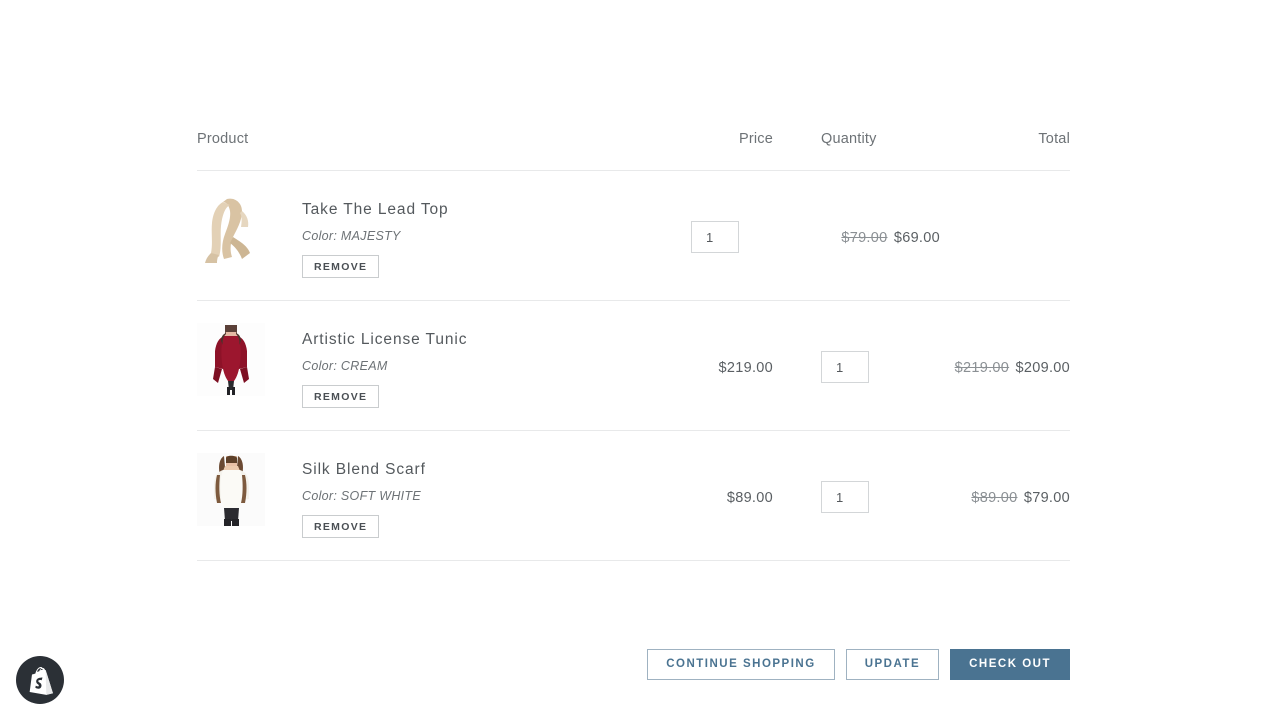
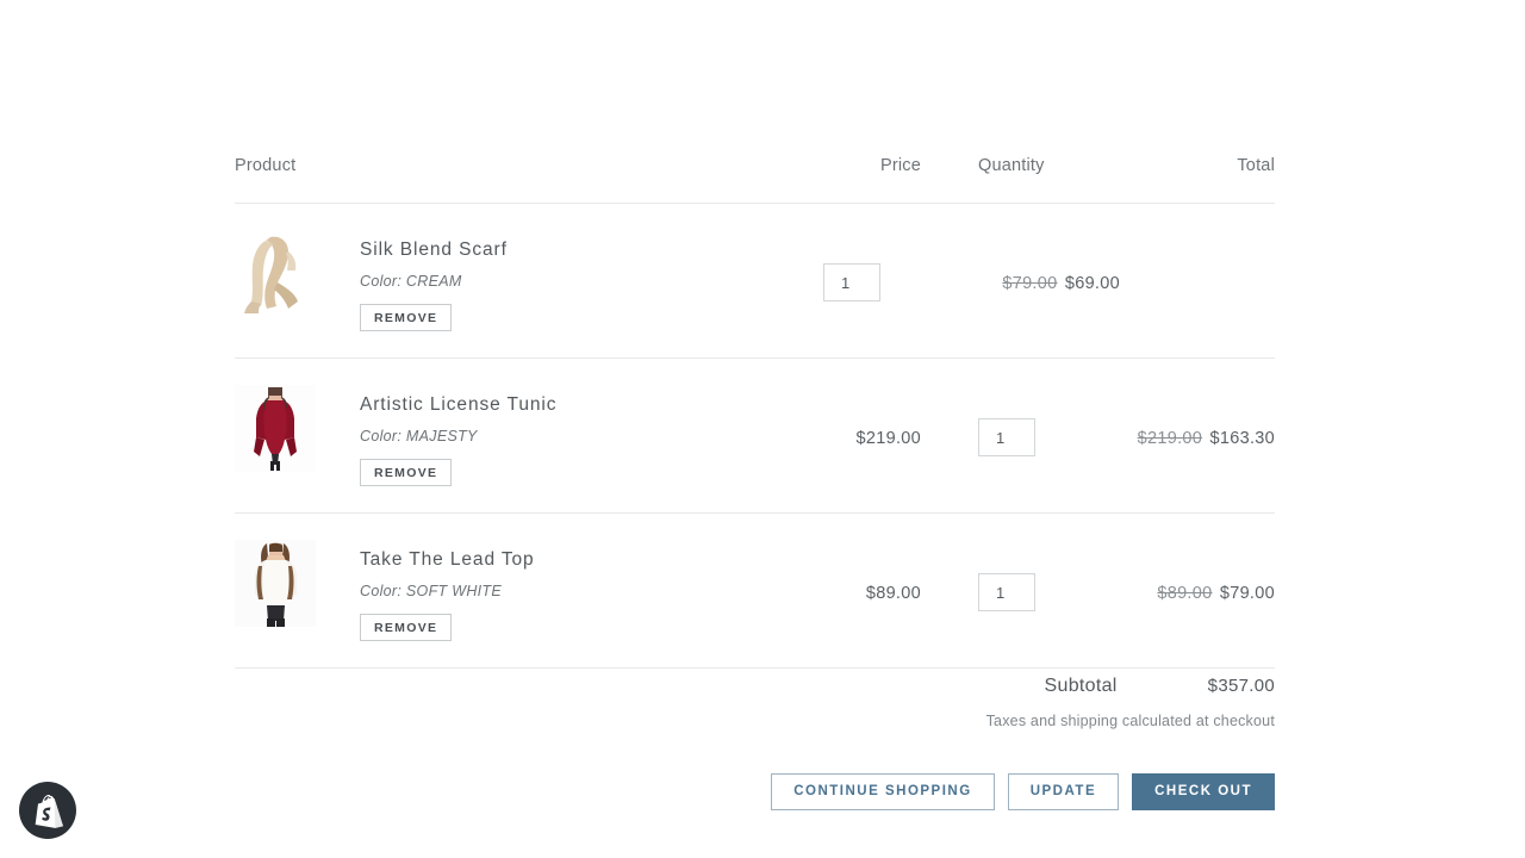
  Product
  Price
  Quantity
  Total
- Take The Lead Top
+ Silk Blend Scarf
- Color: MAJESTY
+ Color: CREAM
  REMOVE
  1
  $79.00 $69.00
  Artistic License Tunic
- Color: CREAM
+ Color: MAJESTY
  REMOVE
  $219.00
  1
- $219.00 $209.00
+ $219.00 $163.30
- Silk Blend Scarf
+ Take The Lead Top
  Color: SOFT WHITE
  REMOVE
  $89.00
  1
  $89.00 $79.00
+ Subtotal
+ $357.00
+ Taxes and shipping calculated at checkout
  CONTINUE SHOPPING
  UPDATE
  CHECK OUT
